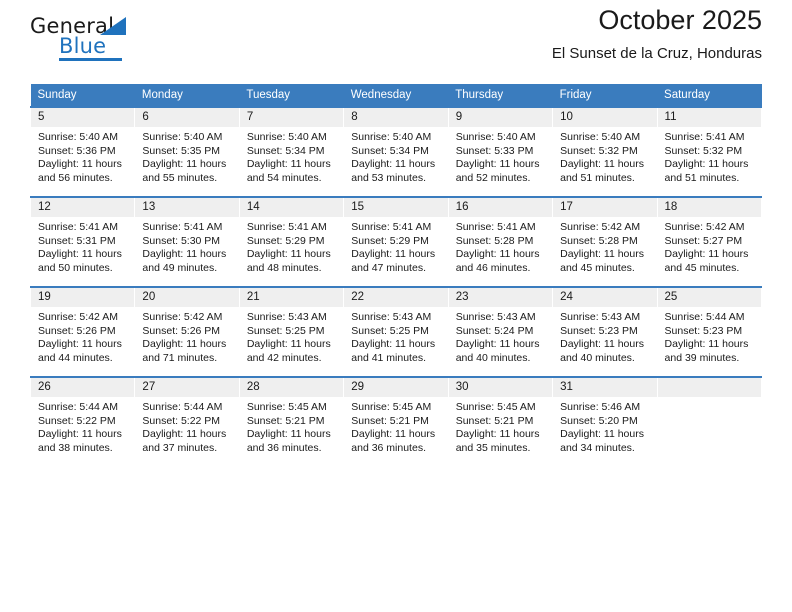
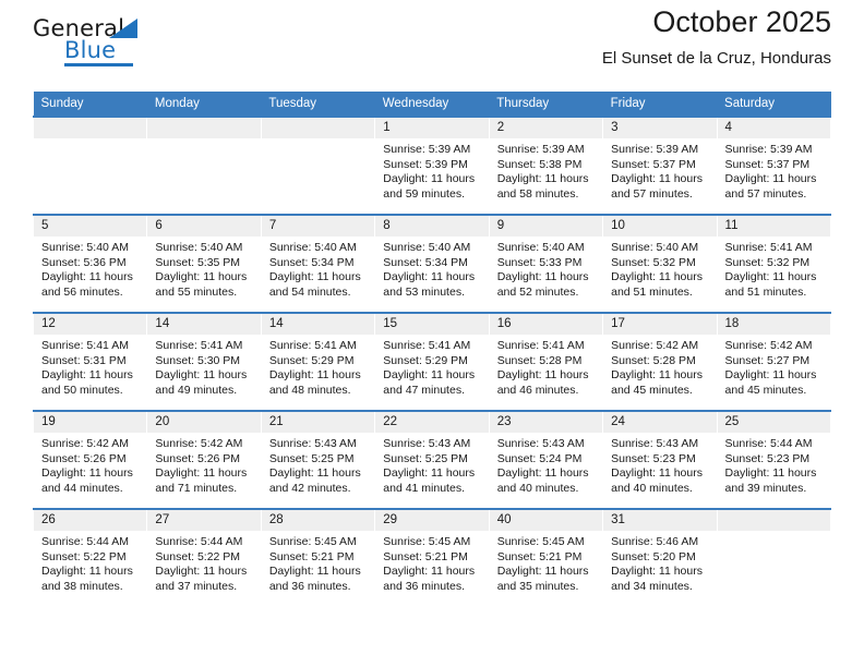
  General
  Blue
  October 2025
  El Sunset de la Cruz, Honduras
  Sunday	Monday	Tuesday	Wednesday	Thursday	Friday	Saturday
+ 			1Sunrise: 5:39 AMSunset: 5:39 PMDaylight: 11 hoursand 59 minutes.	2Sunrise: 5:39 AMSunset: 5:38 PMDaylight: 11 hoursand 58 minutes.	3Sunrise: 5:39 AMSunset: 5:37 PMDaylight: 11 hoursand 57 minutes.	4Sunrise: 5:39 AMSunset: 5:37 PMDaylight: 11 hoursand 57 minutes.
  5Sunrise: 5:40 AMSunset: 5:36 PMDaylight: 11 hoursand 56 minutes.	6Sunrise: 5:40 AMSunset: 5:35 PMDaylight: 11 hoursand 55 minutes.	7Sunrise: 5:40 AMSunset: 5:34 PMDaylight: 11 hoursand 54 minutes.	8Sunrise: 5:40 AMSunset: 5:34 PMDaylight: 11 hoursand 53 minutes.	9Sunrise: 5:40 AMSunset: 5:33 PMDaylight: 11 hoursand 52 minutes.	10Sunrise: 5:40 AMSunset: 5:32 PMDaylight: 11 hoursand 51 minutes.	11Sunrise: 5:41 AMSunset: 5:32 PMDaylight: 11 hoursand 51 minutes.
- 12Sunrise: 5:41 AMSunset: 5:31 PMDaylight: 11 hoursand 50 minutes.	13Sunrise: 5:41 AMSunset: 5:30 PMDaylight: 11 hoursand 49 minutes.	14Sunrise: 5:41 AMSunset: 5:29 PMDaylight: 11 hoursand 48 minutes.	15Sunrise: 5:41 AMSunset: 5:29 PMDaylight: 11 hoursand 47 minutes.	16Sunrise: 5:41 AMSunset: 5:28 PMDaylight: 11 hoursand 46 minutes.	17Sunrise: 5:42 AMSunset: 5:28 PMDaylight: 11 hoursand 45 minutes.	18Sunrise: 5:42 AMSunset: 5:27 PMDaylight: 11 hoursand 45 minutes.
+ 12Sunrise: 5:41 AMSunset: 5:31 PMDaylight: 11 hoursand 50 minutes.	14Sunrise: 5:41 AMSunset: 5:30 PMDaylight: 11 hoursand 49 minutes.	14Sunrise: 5:41 AMSunset: 5:29 PMDaylight: 11 hoursand 48 minutes.	15Sunrise: 5:41 AMSunset: 5:29 PMDaylight: 11 hoursand 47 minutes.	16Sunrise: 5:41 AMSunset: 5:28 PMDaylight: 11 hoursand 46 minutes.	17Sunrise: 5:42 AMSunset: 5:28 PMDaylight: 11 hoursand 45 minutes.	18Sunrise: 5:42 AMSunset: 5:27 PMDaylight: 11 hoursand 45 minutes.
  19Sunrise: 5:42 AMSunset: 5:26 PMDaylight: 11 hoursand 44 minutes.	20Sunrise: 5:42 AMSunset: 5:26 PMDaylight: 11 hoursand 71 minutes.	21Sunrise: 5:43 AMSunset: 5:25 PMDaylight: 11 hoursand 42 minutes.	22Sunrise: 5:43 AMSunset: 5:25 PMDaylight: 11 hoursand 41 minutes.	23Sunrise: 5:43 AMSunset: 5:24 PMDaylight: 11 hoursand 40 minutes.	24Sunrise: 5:43 AMSunset: 5:23 PMDaylight: 11 hoursand 40 minutes.	25Sunrise: 5:44 AMSunset: 5:23 PMDaylight: 11 hoursand 39 minutes.
- 26Sunrise: 5:44 AMSunset: 5:22 PMDaylight: 11 hoursand 38 minutes.	27Sunrise: 5:44 AMSunset: 5:22 PMDaylight: 11 hoursand 37 minutes.	28Sunrise: 5:45 AMSunset: 5:21 PMDaylight: 11 hoursand 36 minutes.	29Sunrise: 5:45 AMSunset: 5:21 PMDaylight: 11 hoursand 36 minutes.	30Sunrise: 5:45 AMSunset: 5:21 PMDaylight: 11 hoursand 35 minutes.	31Sunrise: 5:46 AMSunset: 5:20 PMDaylight: 11 hoursand 34 minutes.
+ 26Sunrise: 5:44 AMSunset: 5:22 PMDaylight: 11 hoursand 38 minutes.	27Sunrise: 5:44 AMSunset: 5:22 PMDaylight: 11 hoursand 37 minutes.	28Sunrise: 5:45 AMSunset: 5:21 PMDaylight: 11 hoursand 36 minutes.	29Sunrise: 5:45 AMSunset: 5:21 PMDaylight: 11 hoursand 36 minutes.	40Sunrise: 5:45 AMSunset: 5:21 PMDaylight: 11 hoursand 35 minutes.	31Sunrise: 5:46 AMSunset: 5:20 PMDaylight: 11 hoursand 34 minutes.
